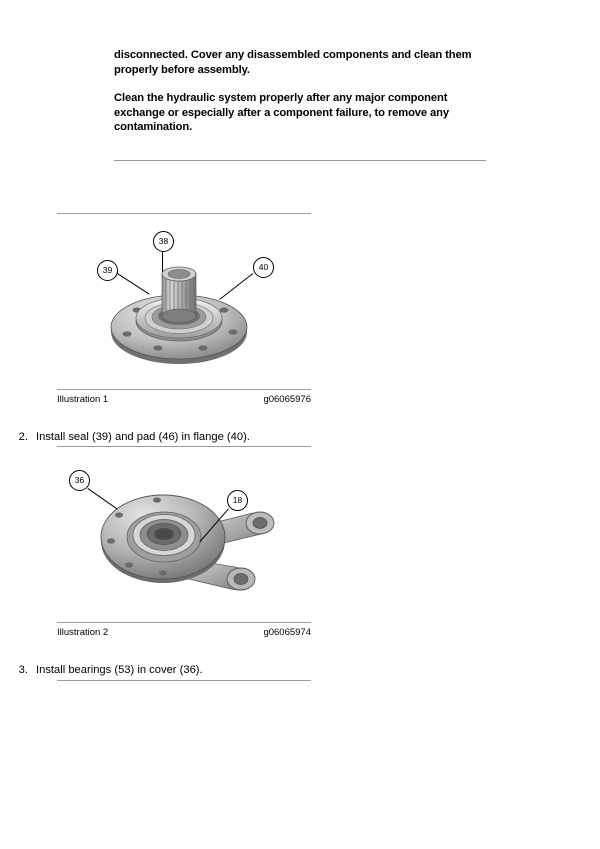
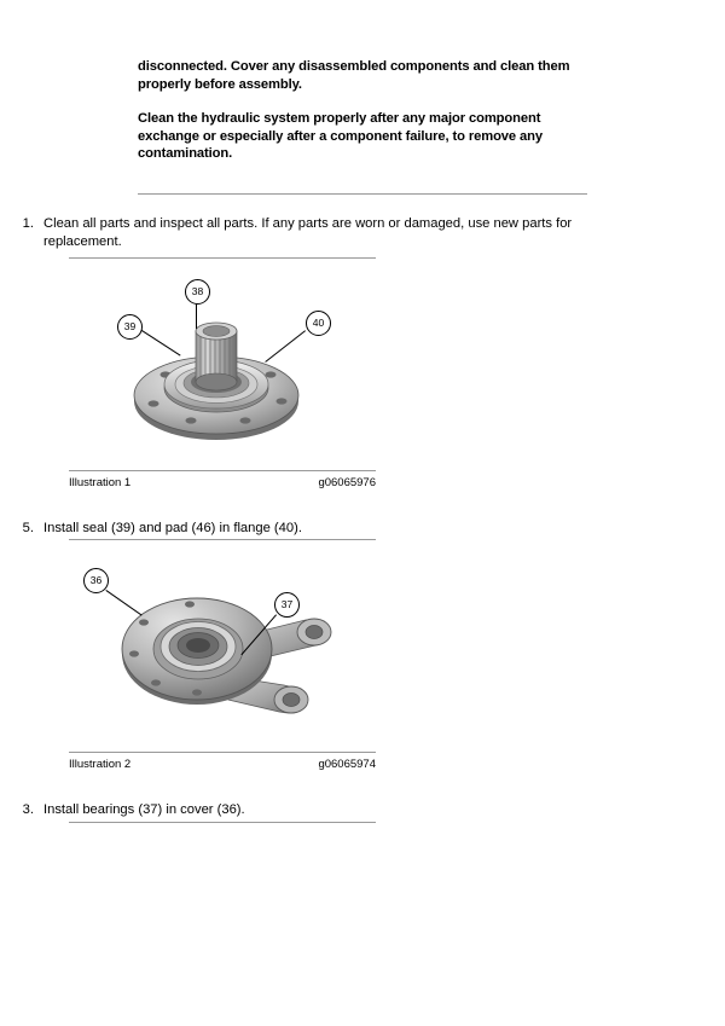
  disconnected. Cover any disassembled components and clean them properly before assembly.
  Clean the hydraulic system properly after any major component exchange or especially after a component failure, to remove any contamination.
+ 1.
+ Clean all parts and inspect all parts. If any parts are worn or damaged, use new parts for replacement.
  38
  39
  40
  Illustration 1
  g06065976
- 2.
+ 5.
  Install seal (39) and pad (46) in flange (40).
  36
- 18
+ 37
  Illustration 2
  g06065974
  3.
- Install bearings (53) in cover (36).
+ Install bearings (37) in cover (36).
